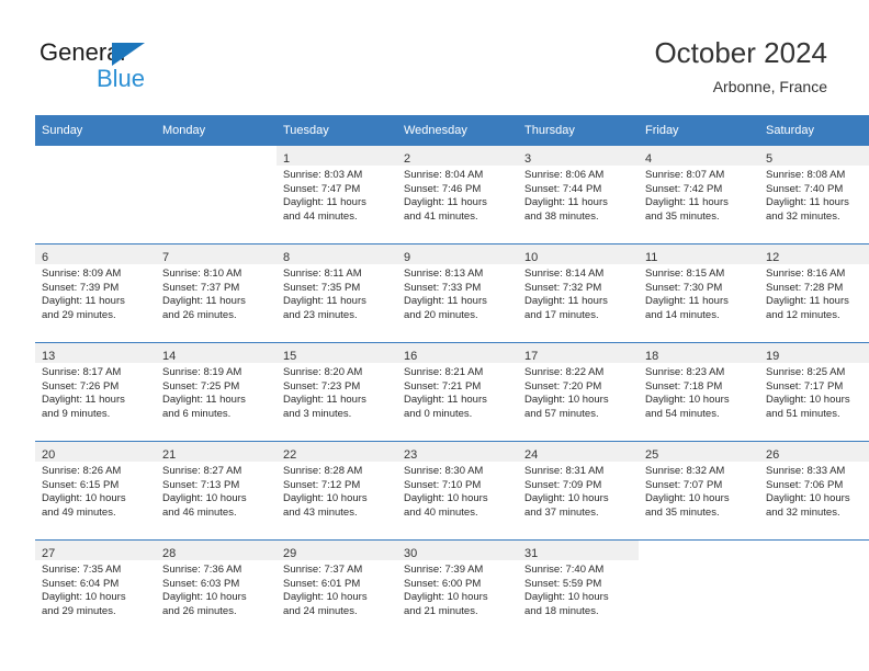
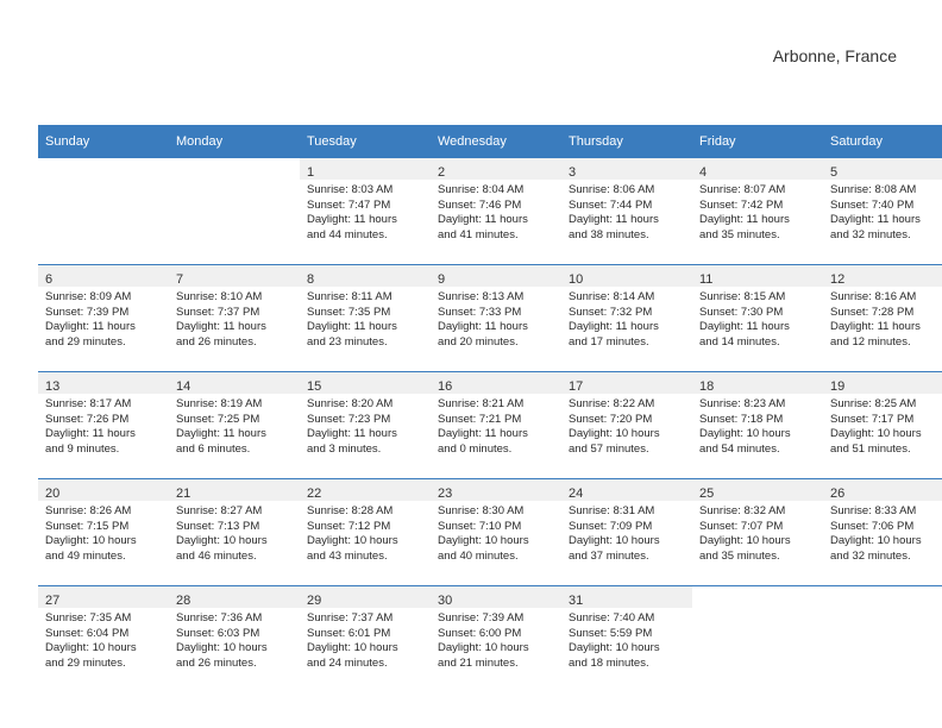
- General
- Blue
- October 2024
  Arbonne, France
  Sunday	Monday	Tuesday	Wednesday	Thursday	Friday	Saturday
  		1Sunrise: 8:03 AMSunset: 7:47 PMDaylight: 11 hoursand 44 minutes.	2Sunrise: 8:04 AMSunset: 7:46 PMDaylight: 11 hoursand 41 minutes.	3Sunrise: 8:06 AMSunset: 7:44 PMDaylight: 11 hoursand 38 minutes.	4Sunrise: 8:07 AMSunset: 7:42 PMDaylight: 11 hoursand 35 minutes.	5Sunrise: 8:08 AMSunset: 7:40 PMDaylight: 11 hoursand 32 minutes.
  6Sunrise: 8:09 AMSunset: 7:39 PMDaylight: 11 hoursand 29 minutes.	7Sunrise: 8:10 AMSunset: 7:37 PMDaylight: 11 hoursand 26 minutes.	8Sunrise: 8:11 AMSunset: 7:35 PMDaylight: 11 hoursand 23 minutes.	9Sunrise: 8:13 AMSunset: 7:33 PMDaylight: 11 hoursand 20 minutes.	10Sunrise: 8:14 AMSunset: 7:32 PMDaylight: 11 hoursand 17 minutes.	11Sunrise: 8:15 AMSunset: 7:30 PMDaylight: 11 hoursand 14 minutes.	12Sunrise: 8:16 AMSunset: 7:28 PMDaylight: 11 hoursand 12 minutes.
  13Sunrise: 8:17 AMSunset: 7:26 PMDaylight: 11 hoursand 9 minutes.	14Sunrise: 8:19 AMSunset: 7:25 PMDaylight: 11 hoursand 6 minutes.	15Sunrise: 8:20 AMSunset: 7:23 PMDaylight: 11 hoursand 3 minutes.	16Sunrise: 8:21 AMSunset: 7:21 PMDaylight: 11 hoursand 0 minutes.	17Sunrise: 8:22 AMSunset: 7:20 PMDaylight: 10 hoursand 57 minutes.	18Sunrise: 8:23 AMSunset: 7:18 PMDaylight: 10 hoursand 54 minutes.	19Sunrise: 8:25 AMSunset: 7:17 PMDaylight: 10 hoursand 51 minutes.
- 20Sunrise: 8:26 AMSunset: 6:15 PMDaylight: 10 hoursand 49 minutes.	21Sunrise: 8:27 AMSunset: 7:13 PMDaylight: 10 hoursand 46 minutes.	22Sunrise: 8:28 AMSunset: 7:12 PMDaylight: 10 hoursand 43 minutes.	23Sunrise: 8:30 AMSunset: 7:10 PMDaylight: 10 hoursand 40 minutes.	24Sunrise: 8:31 AMSunset: 7:09 PMDaylight: 10 hoursand 37 minutes.	25Sunrise: 8:32 AMSunset: 7:07 PMDaylight: 10 hoursand 35 minutes.	26Sunrise: 8:33 AMSunset: 7:06 PMDaylight: 10 hoursand 32 minutes.
+ 20Sunrise: 8:26 AMSunset: 7:15 PMDaylight: 10 hoursand 49 minutes.	21Sunrise: 8:27 AMSunset: 7:13 PMDaylight: 10 hoursand 46 minutes.	22Sunrise: 8:28 AMSunset: 7:12 PMDaylight: 10 hoursand 43 minutes.	23Sunrise: 8:30 AMSunset: 7:10 PMDaylight: 10 hoursand 40 minutes.	24Sunrise: 8:31 AMSunset: 7:09 PMDaylight: 10 hoursand 37 minutes.	25Sunrise: 8:32 AMSunset: 7:07 PMDaylight: 10 hoursand 35 minutes.	26Sunrise: 8:33 AMSunset: 7:06 PMDaylight: 10 hoursand 32 minutes.
  27Sunrise: 7:35 AMSunset: 6:04 PMDaylight: 10 hoursand 29 minutes.	28Sunrise: 7:36 AMSunset: 6:03 PMDaylight: 10 hoursand 26 minutes.	29Sunrise: 7:37 AMSunset: 6:01 PMDaylight: 10 hoursand 24 minutes.	30Sunrise: 7:39 AMSunset: 6:00 PMDaylight: 10 hoursand 21 minutes.	31Sunrise: 7:40 AMSunset: 5:59 PMDaylight: 10 hoursand 18 minutes.
